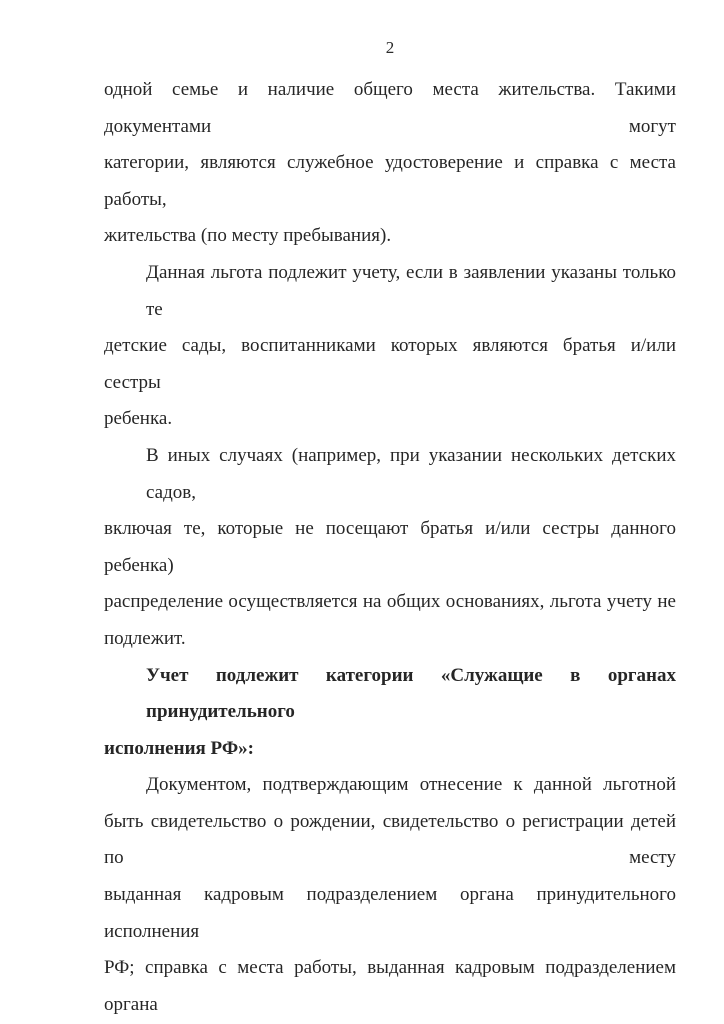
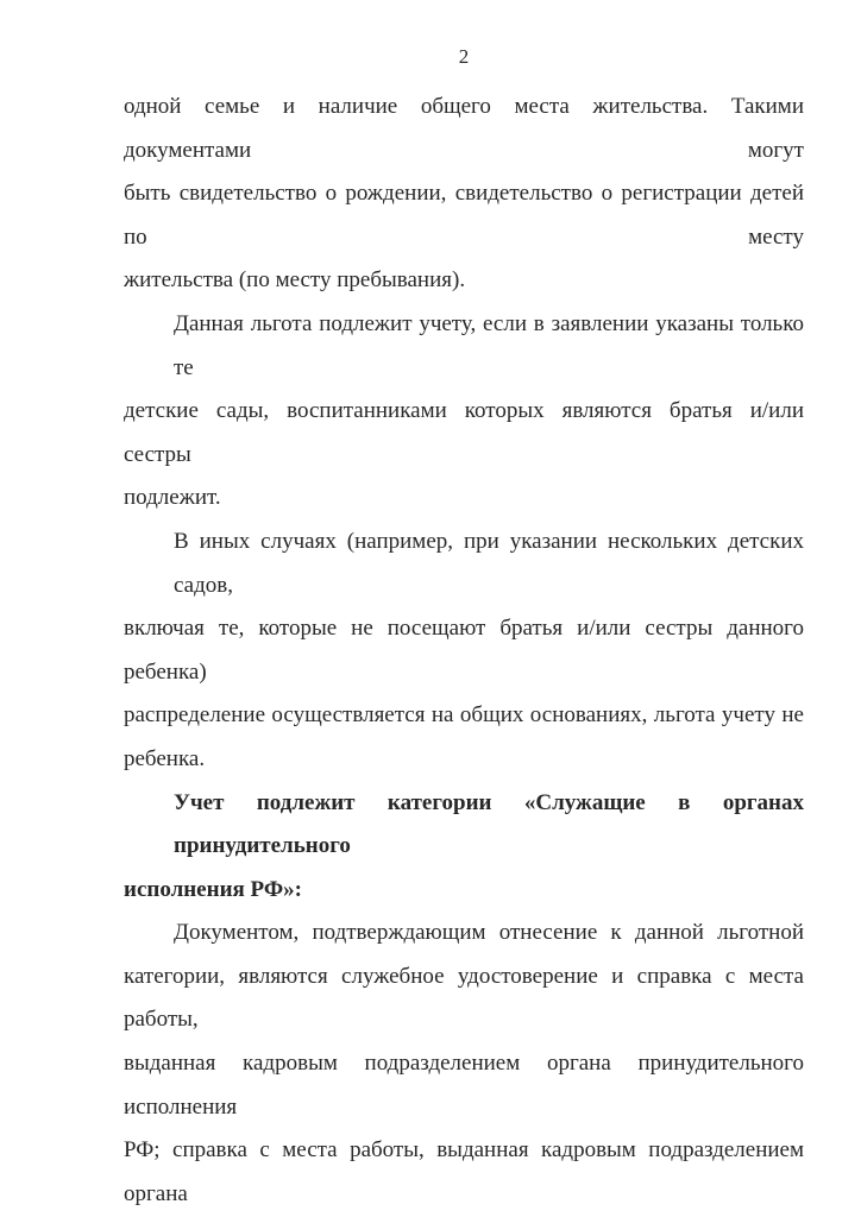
  2
  одной семье и наличие общего места жительства. Такими документами могут
- категории, являются служебное удостоверение и справка с места работы,
+ быть свидетельство о рождении, свидетельство о регистрации детей по месту
  жительства (по месту пребывания).
  Данная льгота подлежит учету, если в заявлении указаны только те
  детские сады, воспитанниками которых являются братья и/или сестры
- ребенка.
+ подлежит.
  В иных случаях (например, при указании нескольких детских садов,
  включая те, которые не посещают братья и/или сестры данного ребенка)
  распределение осуществляется на общих основаниях, льгота учету не
- подлежит.
+ ребенка.
  Учет подлежит категории «Служащие в органах принудительного
  исполнения РФ»:
  Документом, подтверждающим отнесение к данной льготной
- быть свидетельство о рождении, свидетельство о регистрации детей по месту
+ категории, являются служебное удостоверение и справка с места работы,
  выданная кадровым подразделением органа принудительного исполнения
  РФ; справка с места работы, выданная кадровым подразделением органа
